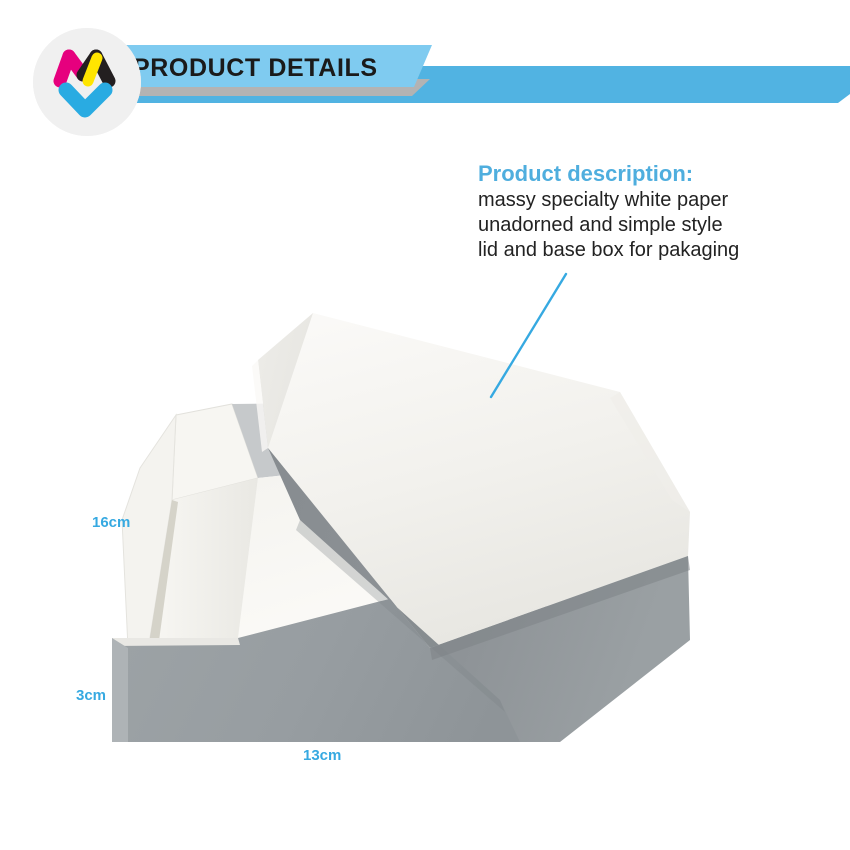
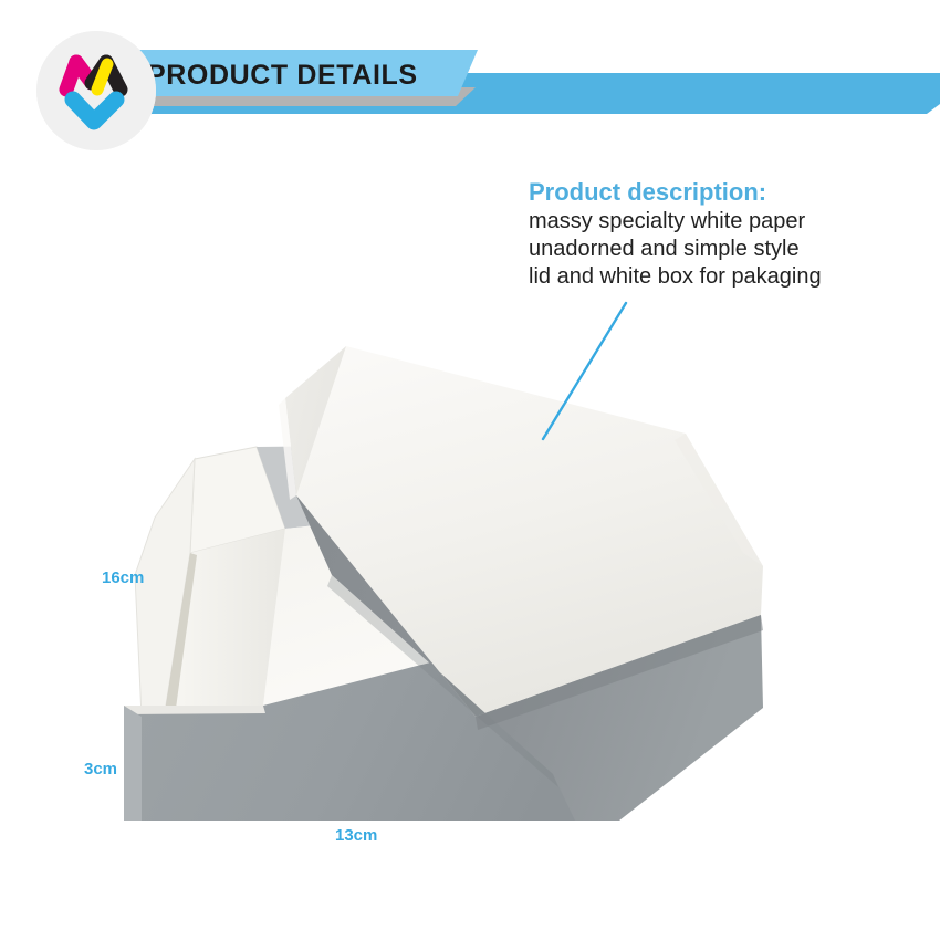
  PRODUCT DETAILS
  Product description:
  massy specialty white paper
  unadorned and simple style
- lid and base box for pakaging
+ lid and white box for pakaging
  16cm
  3cm
  13cm
